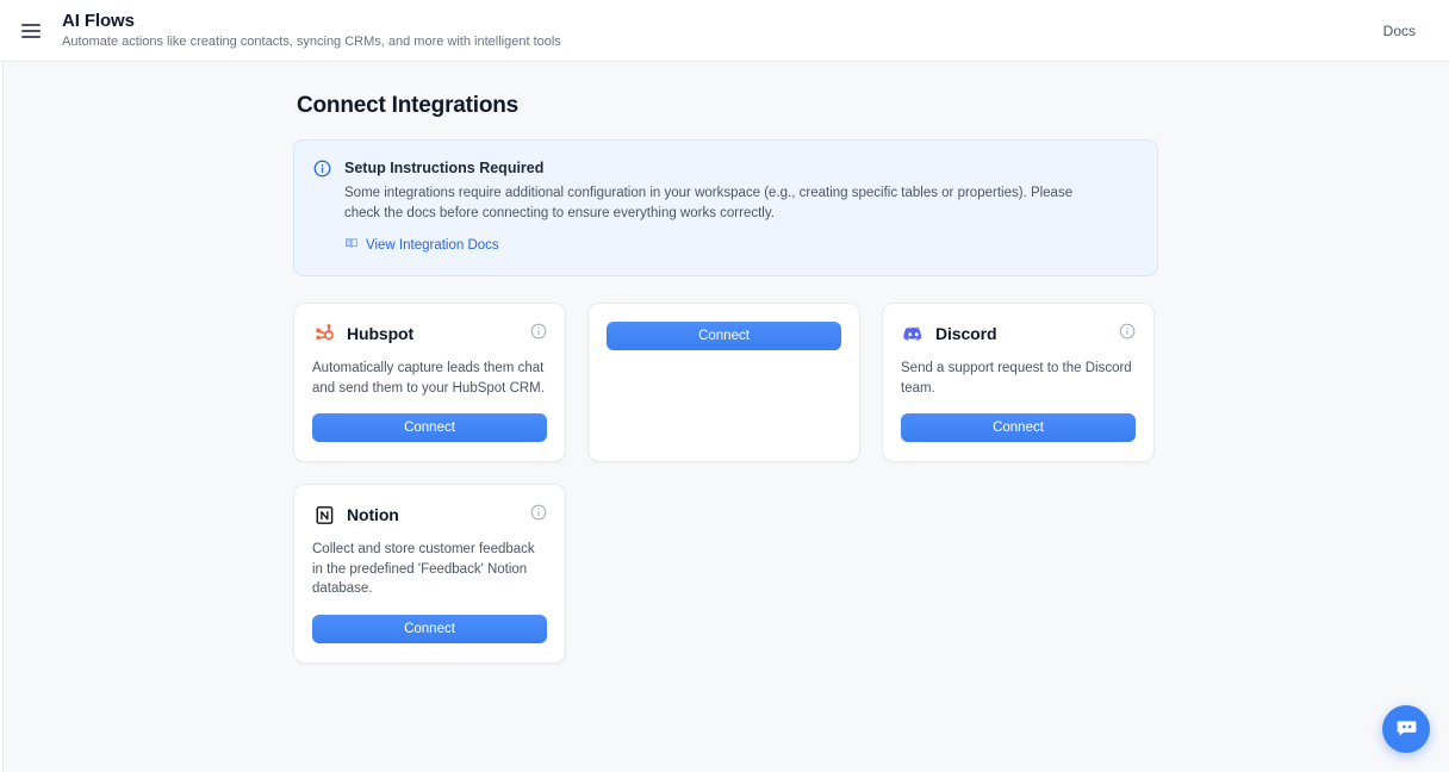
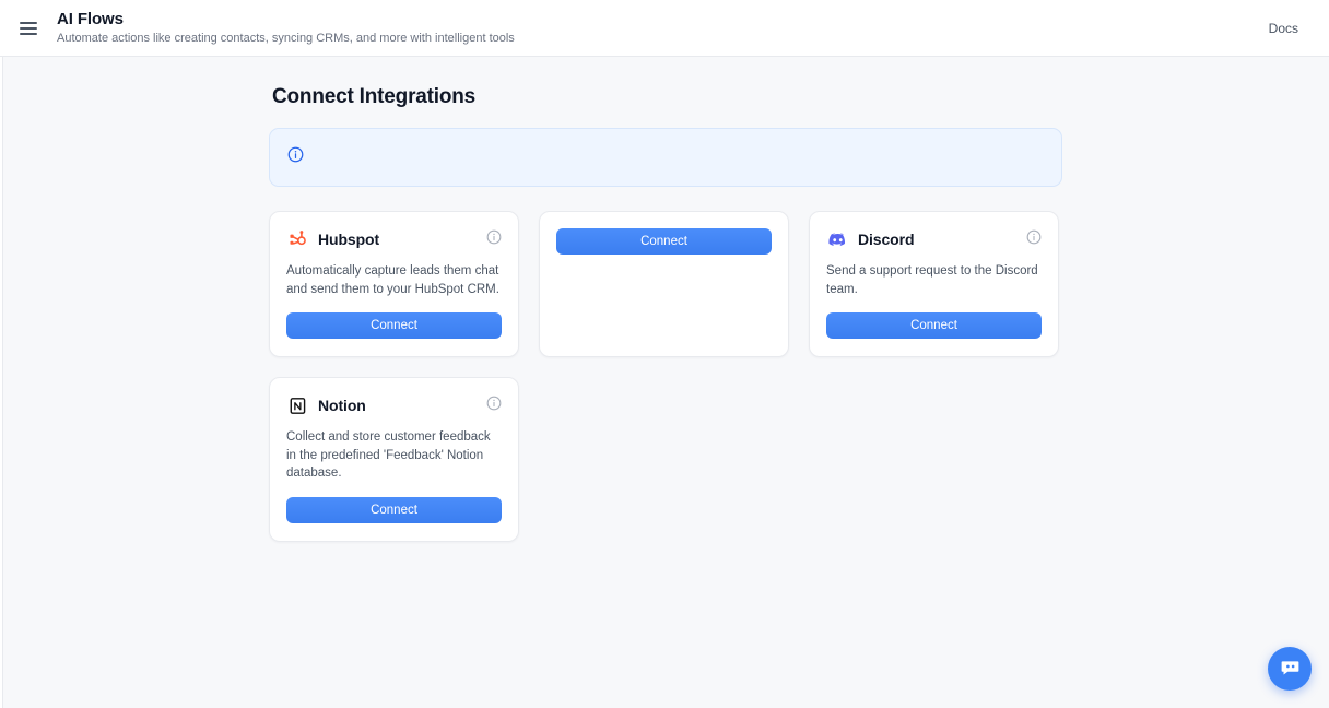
  AI Flows
  Automate actions like creating contacts, syncing CRMs, and more with intelligent tools
  Docs
  Connect Integrations
- Setup Instructions Required
- Some integrations require additional configuration in your workspace (e.g., creating specific tables or properties). Please check the docs before connecting to ensure everything works correctly.
- View Integration Docs
  Hubspot
  Automatically capture leads them chat and send them to your HubSpot CRM.
  Connect
  Connect
  Discord
  Send a support request to the Discord team.
  Connect
  Notion
  Collect and store customer feedback in the predefined 'Feedback' Notion database.
  Connect
